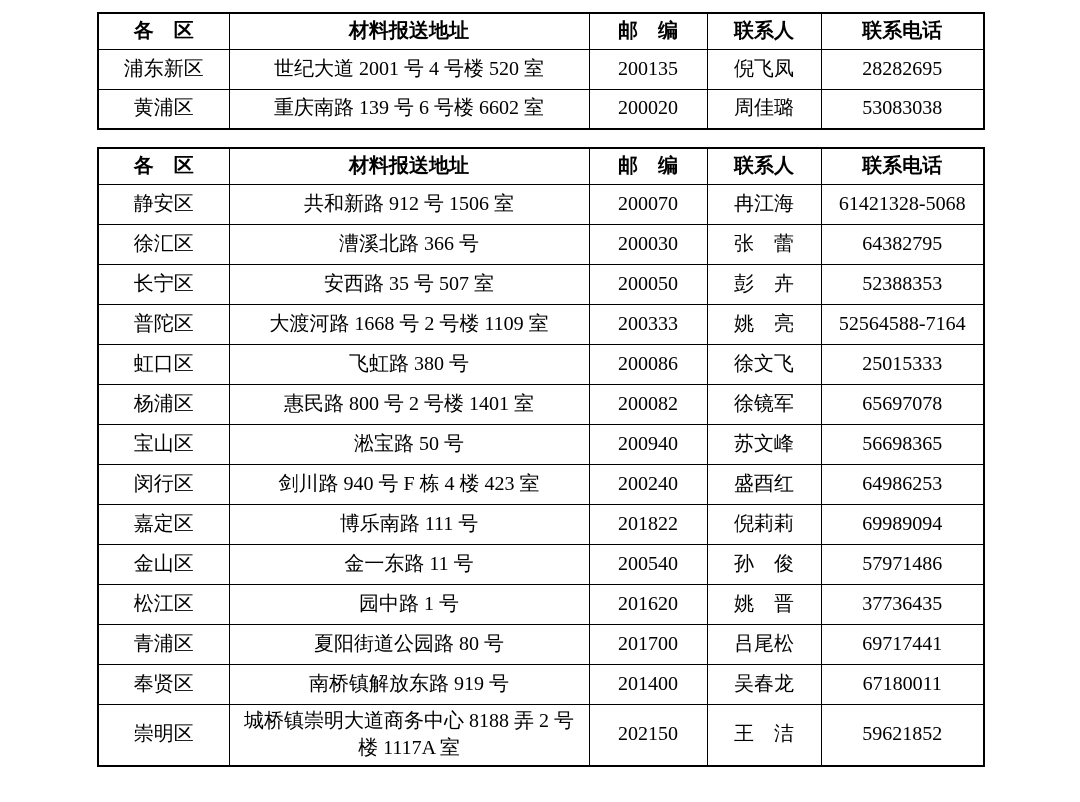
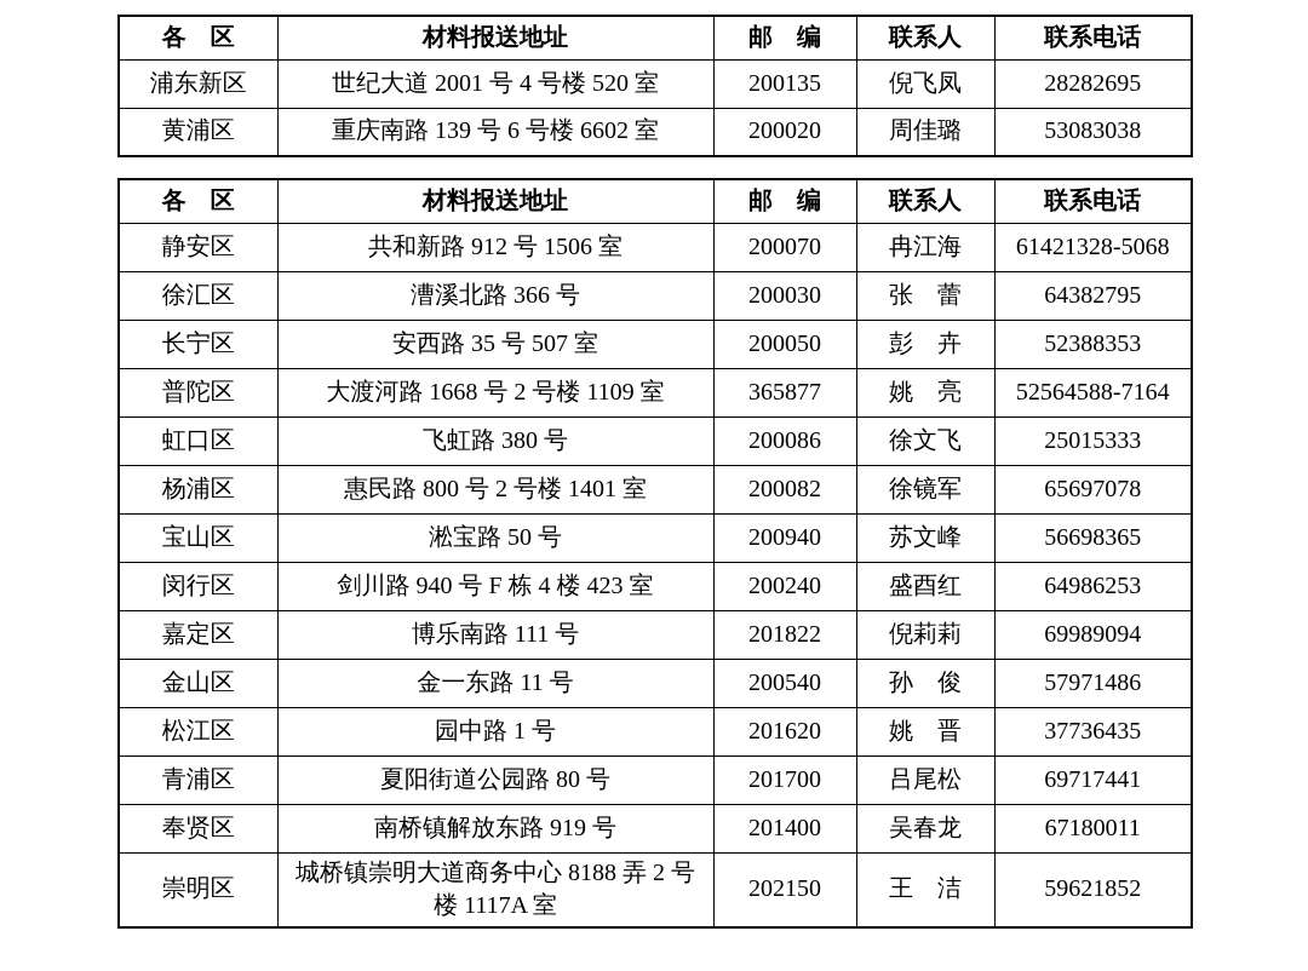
  各 区	材料报送地址	邮 编	联系人	联系电话
  浦东新区	世纪大道 2001 号 4 号楼 520 室	200135	倪飞凤	28282695
  黄浦区	重庆南路 139 号 6 号楼 6602 室	200020	周佳璐	53083038
  各 区	材料报送地址	邮 编	联系人	联系电话
  静安区	共和新路 912 号 1506 室	200070	冉江海	61421328-5068
  徐汇区	漕溪北路 366 号	200030	张 蕾	64382795
  长宁区	安西路 35 号 507 室	200050	彭 卉	52388353
- 普陀区	大渡河路 1668 号 2 号楼 1109 室	200333	姚 亮	52564588-7164
+ 普陀区	大渡河路 1668 号 2 号楼 1109 室	365877	姚 亮	52564588-7164
  虹口区	飞虹路 380 号	200086	徐文飞	25015333
  杨浦区	惠民路 800 号 2 号楼 1401 室	200082	徐镜军	65697078
  宝山区	淞宝路 50 号	200940	苏文峰	56698365
  闵行区	剑川路 940 号 F 栋 4 楼 423 室	200240	盛酉红	64986253
  嘉定区	博乐南路 111 号	201822	倪莉莉	69989094
  金山区	金一东路 11 号	200540	孙 俊	57971486
  松江区	园中路 1 号	201620	姚 晋	37736435
  青浦区	夏阳街道公园路 80 号	201700	吕尾松	69717441
  奉贤区	南桥镇解放东路 919 号	201400	吴春龙	67180011
  崇明区	城桥镇崇明大道商务中心 8188 弄 2 号楼 1117A 室	202150	王 洁	59621852
